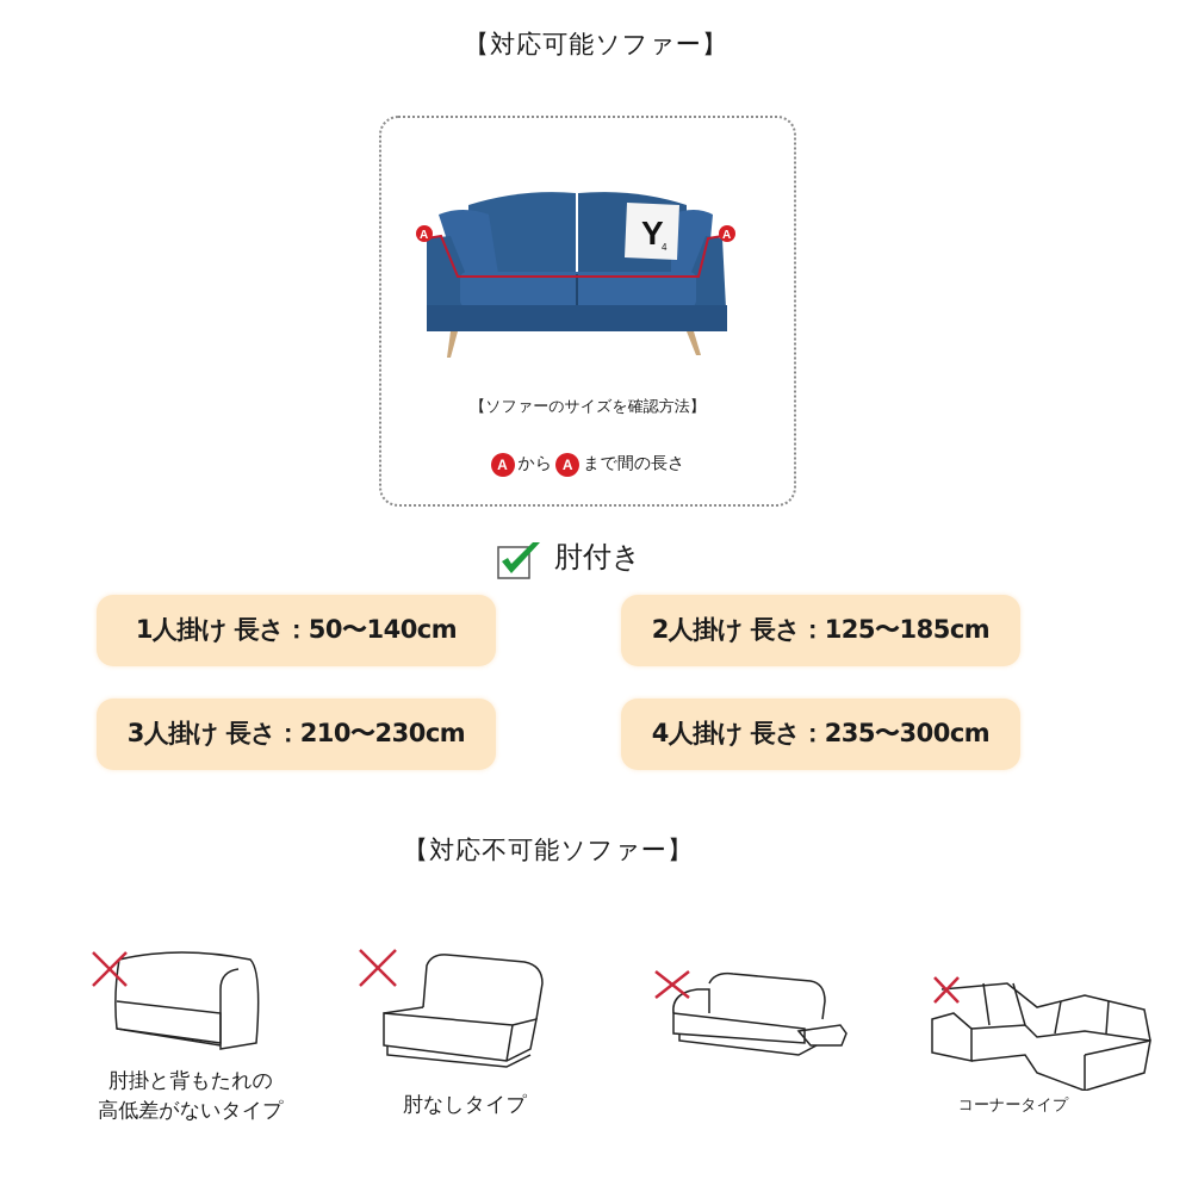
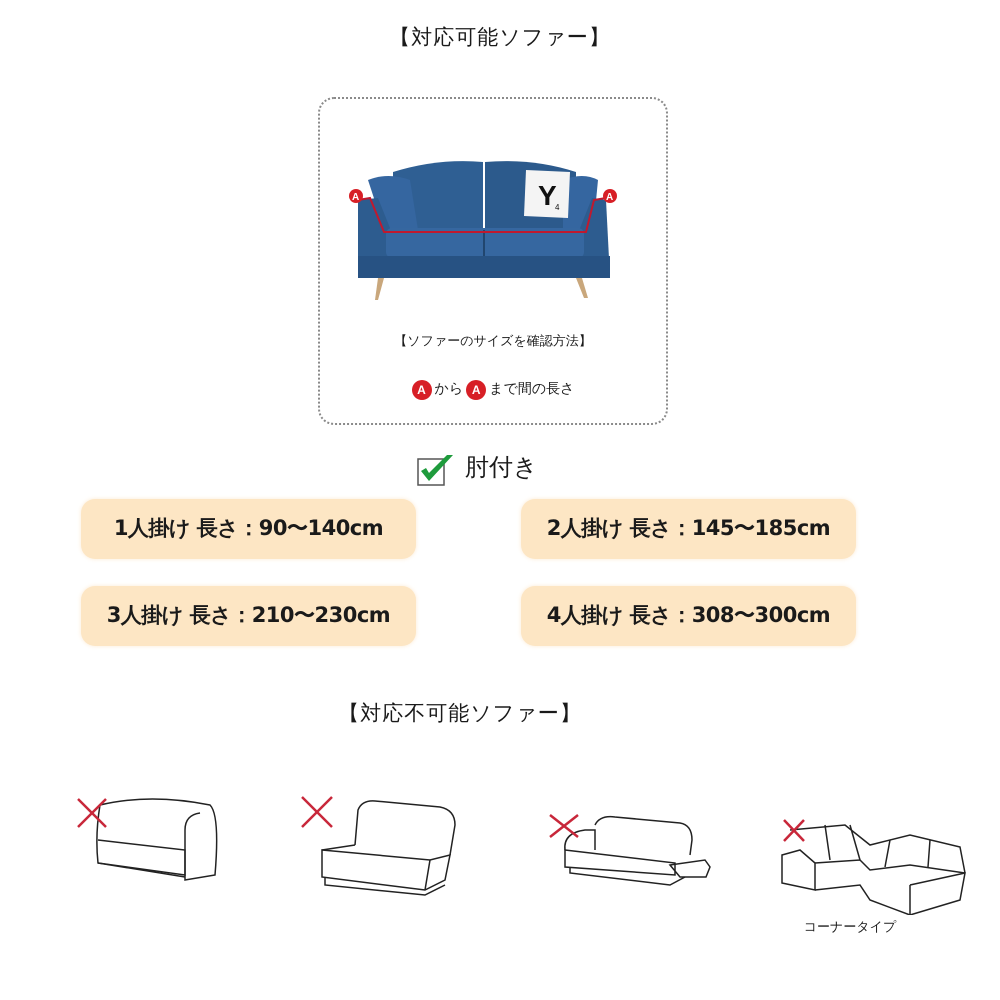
  【対応可能ソファー】
  Y
  4
  A
  A
  【ソファーのサイズを確認方法】
  A
  から
  A
  まで間の長さ
  肘付き
- 1人掛け 長さ：50〜140cm
+ 1人掛け 長さ：90〜140cm
- 2人掛け 長さ：125〜185cm
+ 2人掛け 長さ：145〜185cm
  3人掛け 長さ：210〜230cm
- 4人掛け 長さ：235〜300cm
+ 4人掛け 長さ：308〜300cm
  【対応不可能ソファー】
- 肘掛と背もたれの
- 高低差がないタイプ
- 肘なしタイプ
  コーナータイプ
